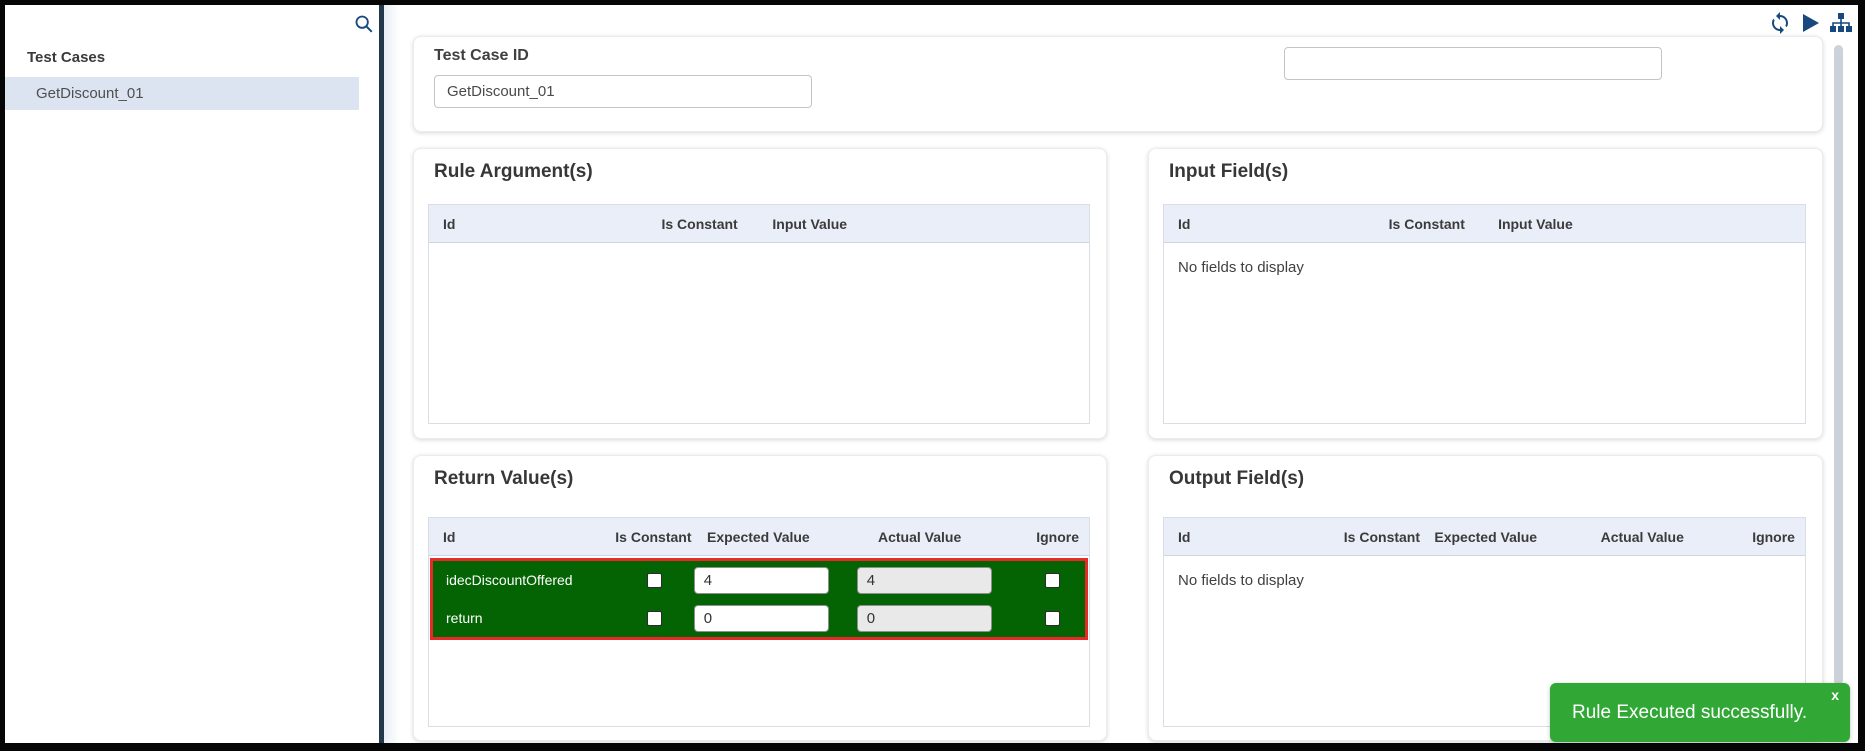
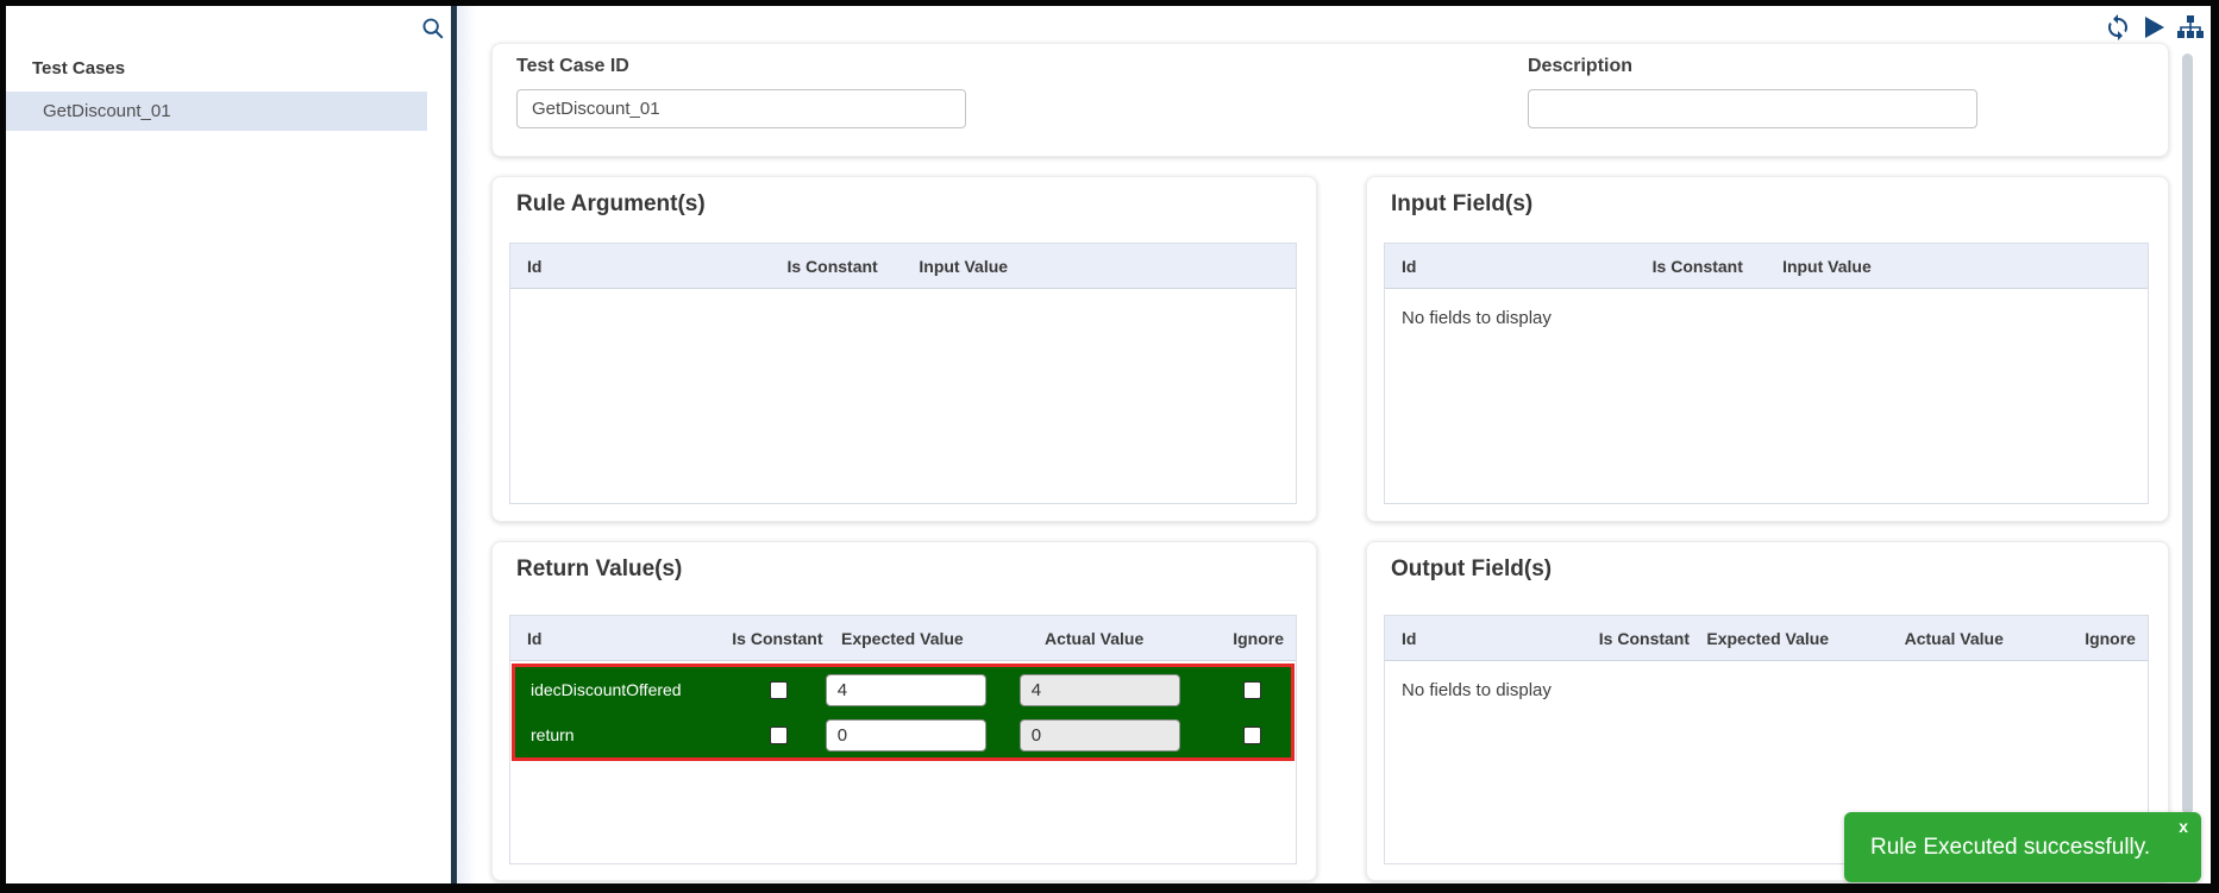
  Test Cases
  GetDiscount_01
  Test Case ID
  GetDiscount_01
+ Description
  Rule Argument(s)
  Id
  Is Constant
  Input Value
  Input Field(s)
  Id
  Is Constant
  Input Value
  No fields to display
  Return Value(s)
  Id
  Is Constant
  Expected Value
  Actual Value
  Ignore
  idecDiscountOffered
  4
  4
  return
  0
  0
  Output Field(s)
  Id
  Is Constant
  Expected Value
  Actual Value
  Ignore
  No fields to display
  Rule Executed successfully.
  x
